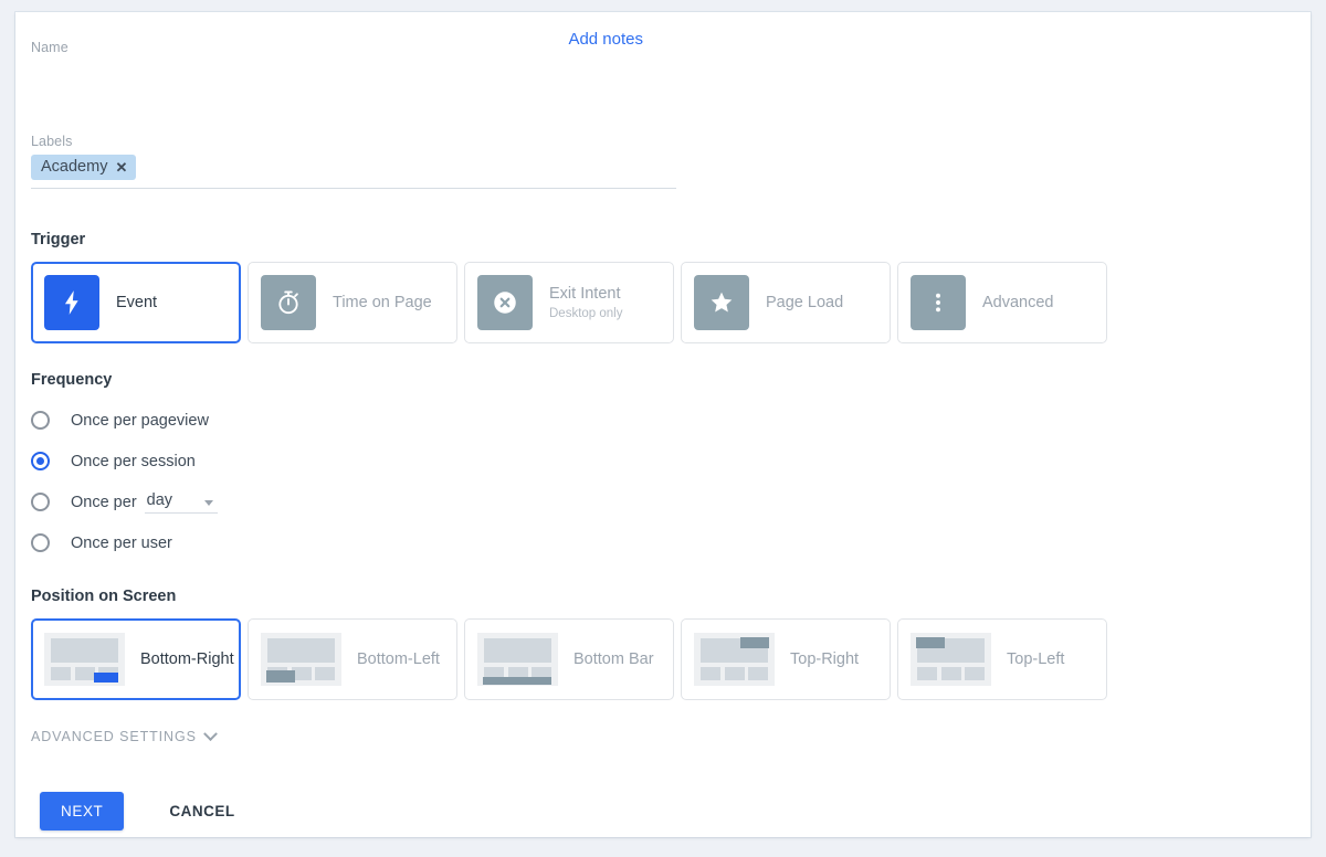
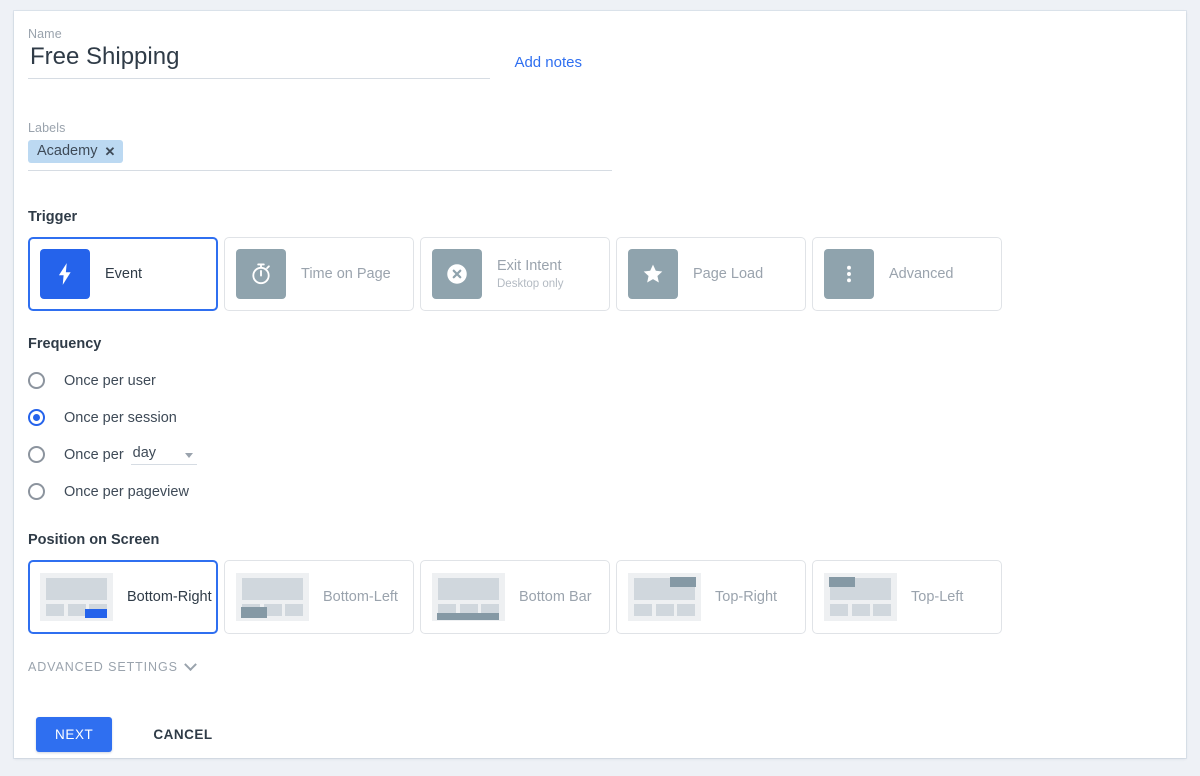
  Name
+ Free Shipping
  Add notes
  Labels
  Academy
  ✕
  Trigger
  Event
  Time on Page
  Exit Intent
  Desktop only
  Page Load
  Advanced
  Frequency
- Once per pageview
+ Once per user
  Once per session
  Once per
  day
- Once per user
+ Once per pageview
  Position on Screen
  Bottom-Right
  Bottom-Left
  Bottom Bar
  Top-Right
  Top-Left
  ADVANCED SETTINGS
  NEXT
  CANCEL
